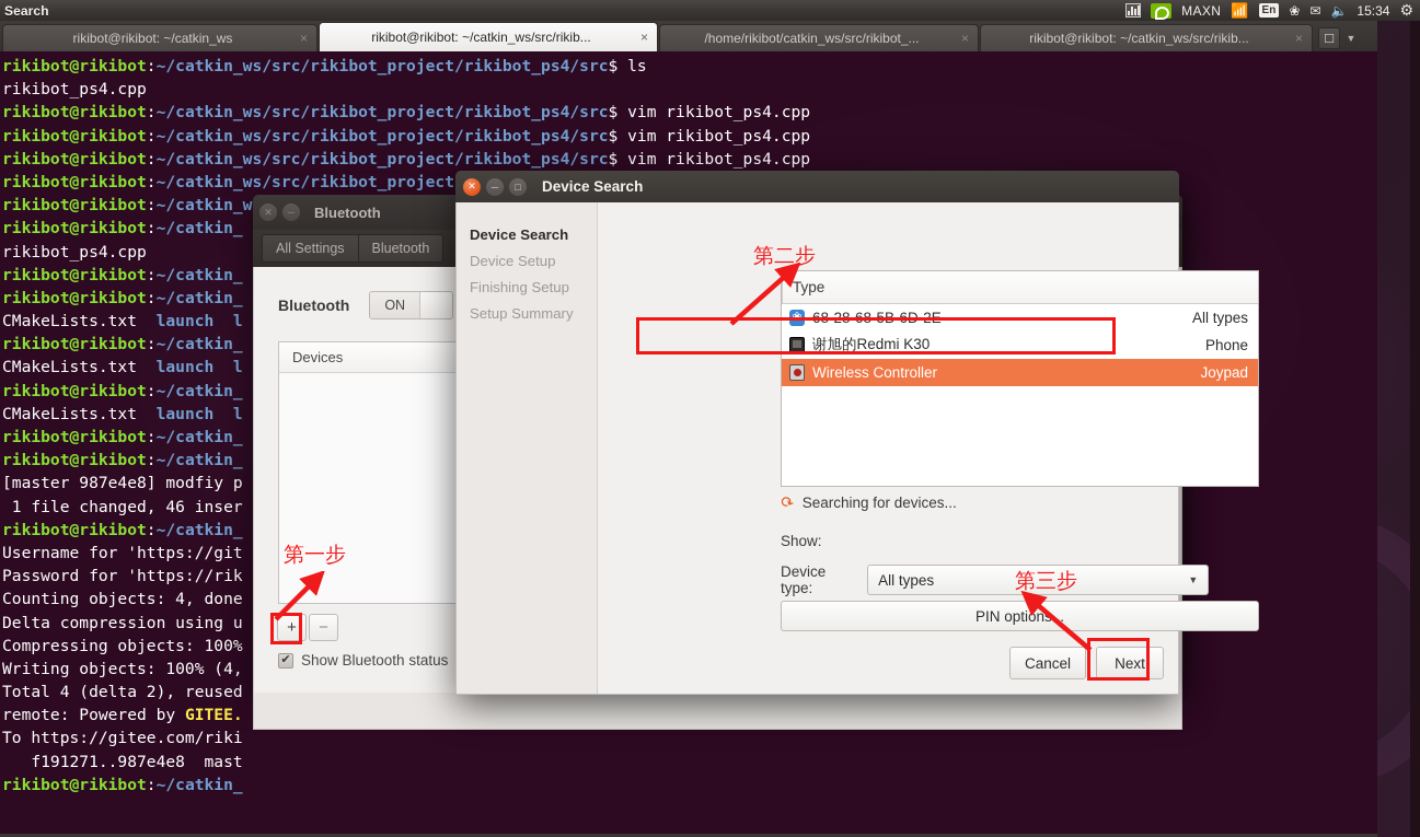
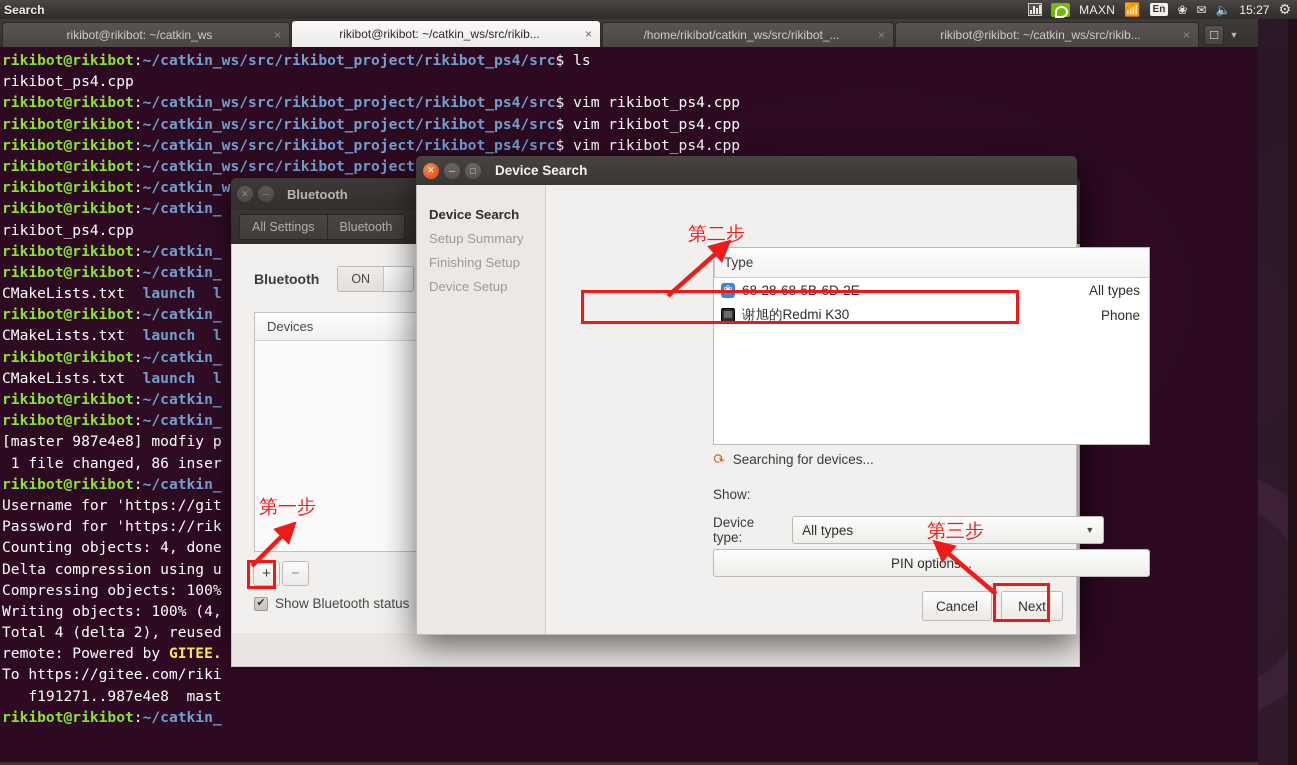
  rikibot@rikibot: ~/catkin_ws
  ×
  rikibot@rikibot: ~/catkin_ws/src/rikib...
  ×
  /home/rikibot/catkin_ws/src/rikibot_...
  ×
  rikibot@rikibot: ~/catkin_ws/src/rikib...
  ×
  ☐
  ▼
  rikibot@rikibot:~/catkin_ws/src/rikibot_project/rikibot_ps4/src$ ls
  rikibot_ps4.cpp
  rikibot@rikibot:~/catkin_ws/src/rikibot_project/rikibot_ps4/src$ vim rikibot_ps4.cpp
  rikibot@rikibot:~/catkin_ws/src/rikibot_project/rikibot_ps4/src$ vim rikibot_ps4.cpp
  rikibot@rikibot:~/catkin_ws/src/rikibot_project/rikibot_ps4/src$ vim rikibot_ps4.cpp
  rikibot@rikibot:~/catkin_
  rikibot_ps4.cpp
  rikibot@rikibot:~/catkin_
  rikibot@rikibot:~/catkin_
  CMakeLists.txt launch l
  rikibot@rikibot:~/catkin_
  CMakeLists.txt launch l
  rikibot@rikibot:~/catkin_
  CMakeLists.txt launch l
  rikibot@rikibot:~/catkin_
  rikibot@rikibot:~/catkin_
  [master 987e4e8] modfiy p
- 1 file changed, 46 inser
+ 1 file changed, 86 inser
  rikibot@rikibot:~/catkin_
  Username for 'https://git
  Password for 'https://rik
  Counting objects: 4, done
  Delta compression using u
  Compressing objects: 100%
  Writing objects: 100% (4,
  Total 4 (delta 2), reused
  remote: Powered by GITEE.
  To https://gitee.com/riki
  f191271..987e4e8 mast
  rikibot@rikibot:~/catkin_
  ✕
  ─
  Bluetooth
  All Settings
  Bluetooth
  Bluetooth
  ON
  Devices
  +
  −
  ✔
  Show Bluetooth status
  ✕
  ─
  □
  Device Search
  Device Search
- Device Setup
+ Setup Summary
  Finishing Setup
- Setup Summary
+ Device Setup
  Type
  ❀
  68-28-68-5B-6D-2E
  All types
  谢旭的Redmi K30
  Phone
- Wireless Controller
- Joypad
  Searching for devices...
  Show:
  Device type:
  All types
  ▼
  PIN option..
  Cancel
  Next
  第一步
  第二步
  第三步
  Search
  MAXN
  📶
  En
  ❀
  ✉
  🔈
- 15:34
+ 15:27
  ⚙
